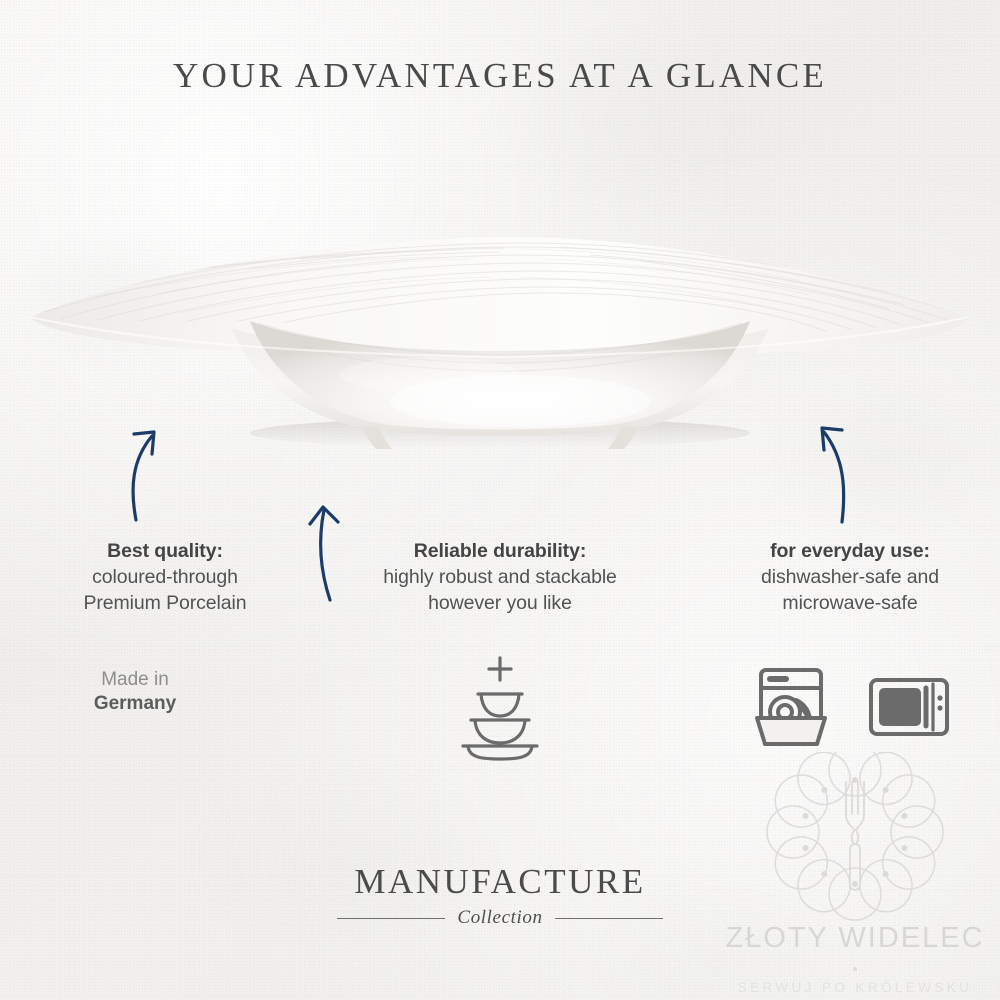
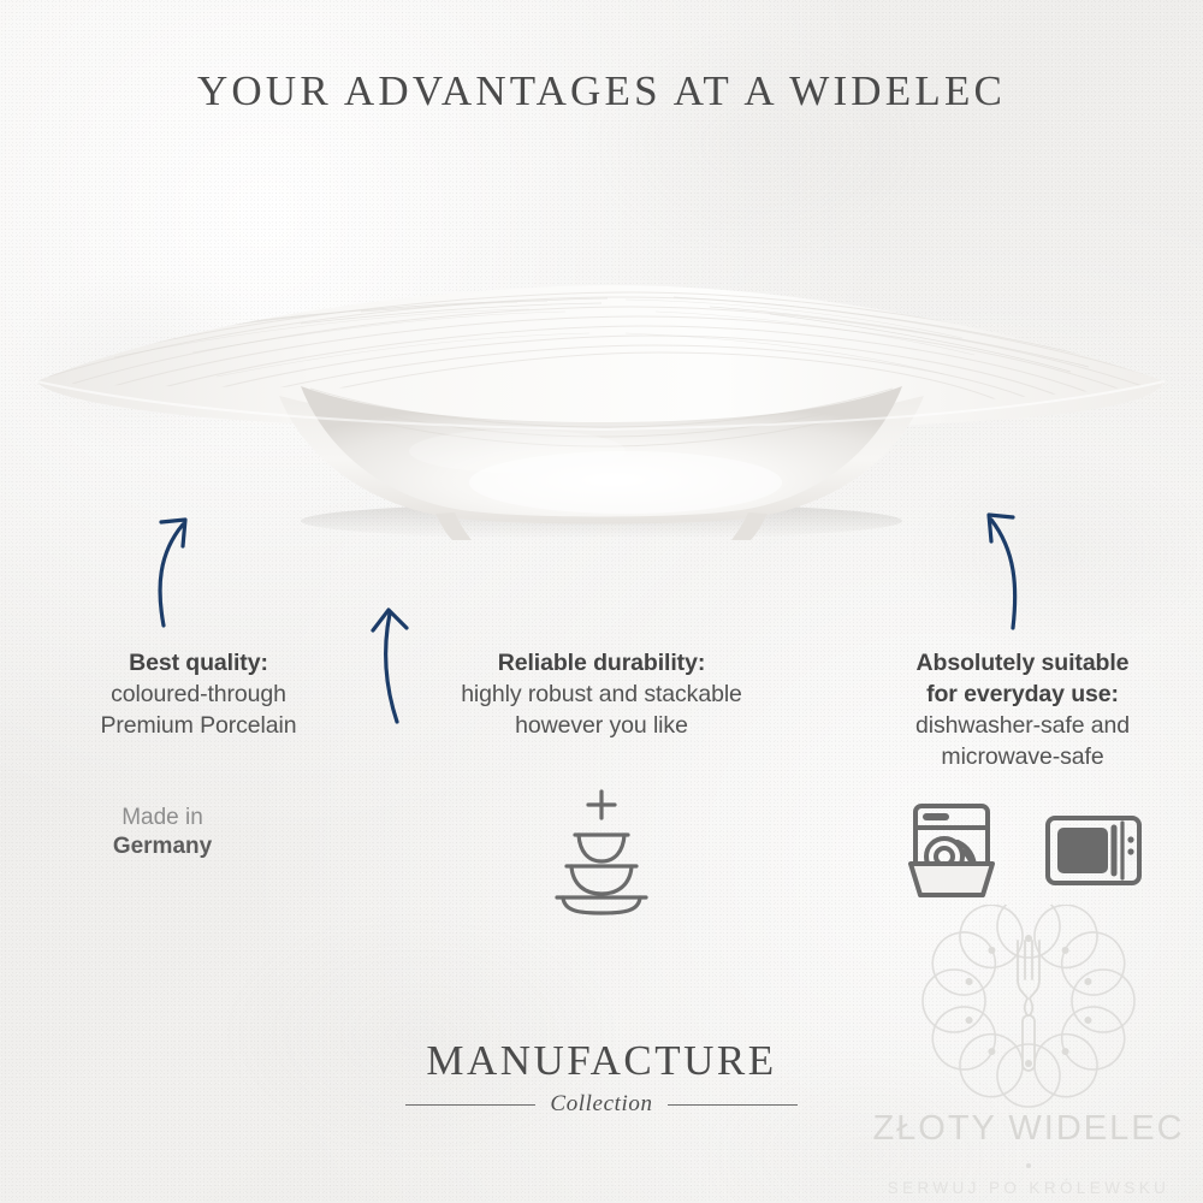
- YOUR ADVANTAGES AT A GLANCE
+ YOUR ADVANTAGES AT A WIDELEC
  Best quality:
  coloured-through
  Premium Porcelain
  Made in
  Germany
  Reliable durability:
  highly robust and stackable
  however you like
+ Absolutely suitable
  for everyday use:
  dishwasher-safe and
  microwave-safe
  MANUFACTURE
  Collection
  ZŁOTY WIDELEC
